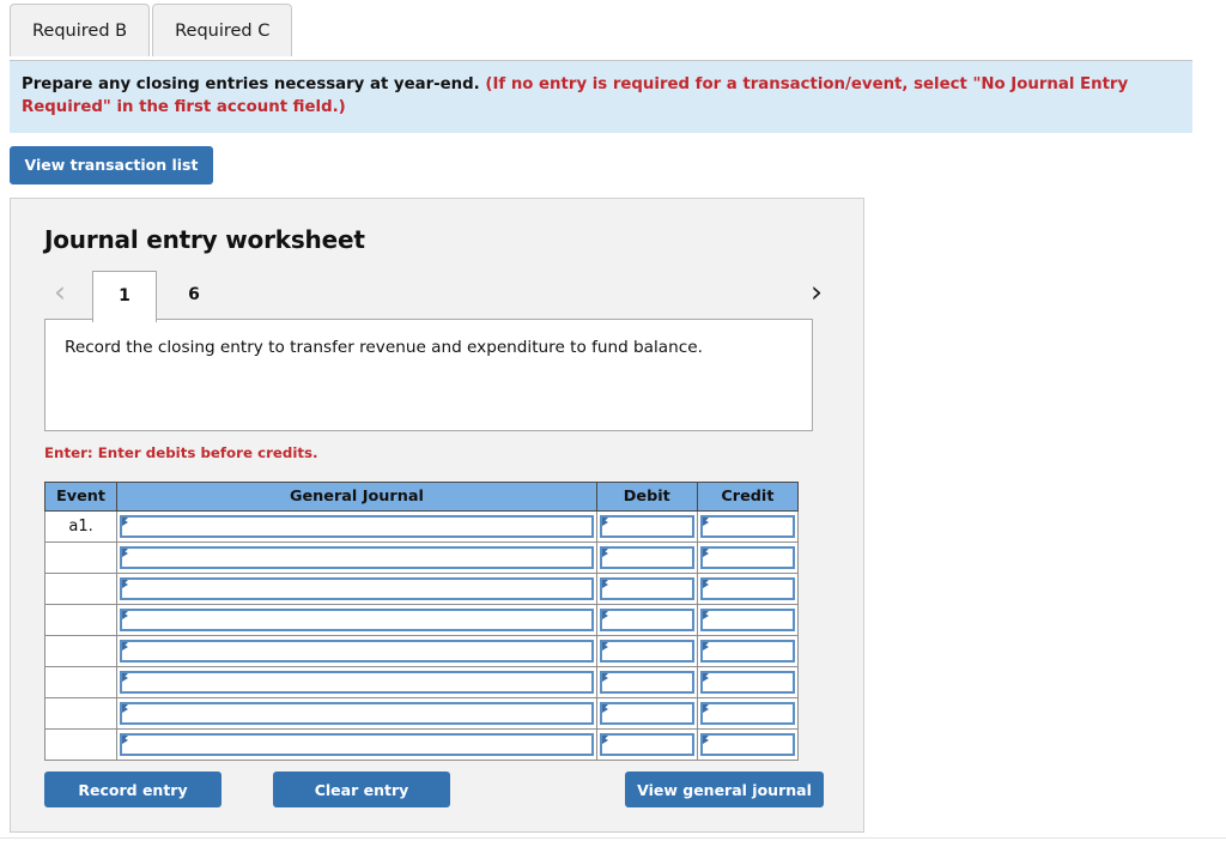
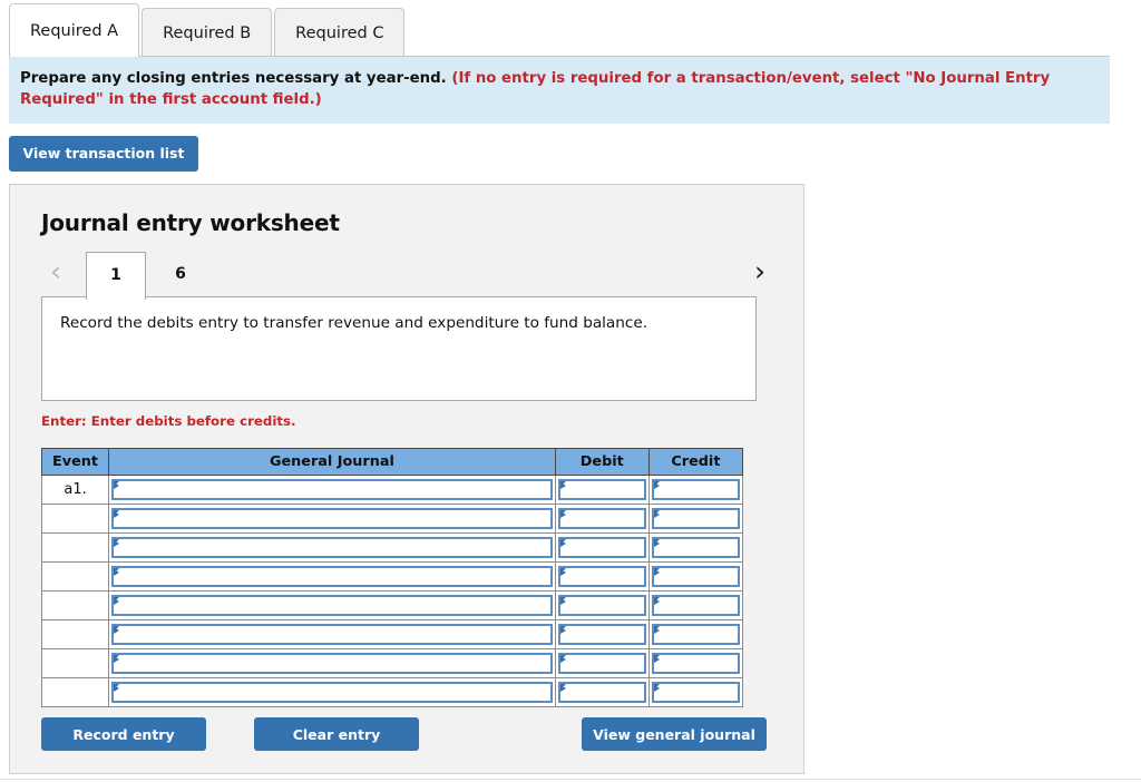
+ Required A
  Required B
  Required C
  Prepare any closing entries necessary at year-end. (If no entry is required for a transaction/event, select "No Journal Entry Required" in the first account field.)
  View transaction list
  Journal entry worksheet
  ‹
  1
  6
  ›
- Record the closing entry to transfer revenue and expenditure to fund balance.
+ Record the debits entry to transfer revenue and expenditure to fund balance.
  Enter: Enter debits before credits.
  Event	General Journal	Debit	Credit
  a1.
  Record entry
  Clear entry
  View general journal
